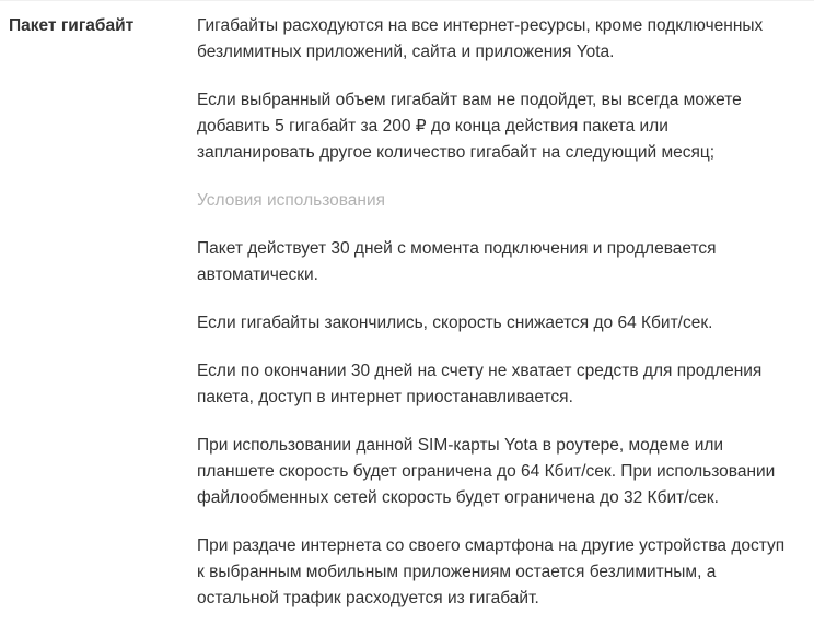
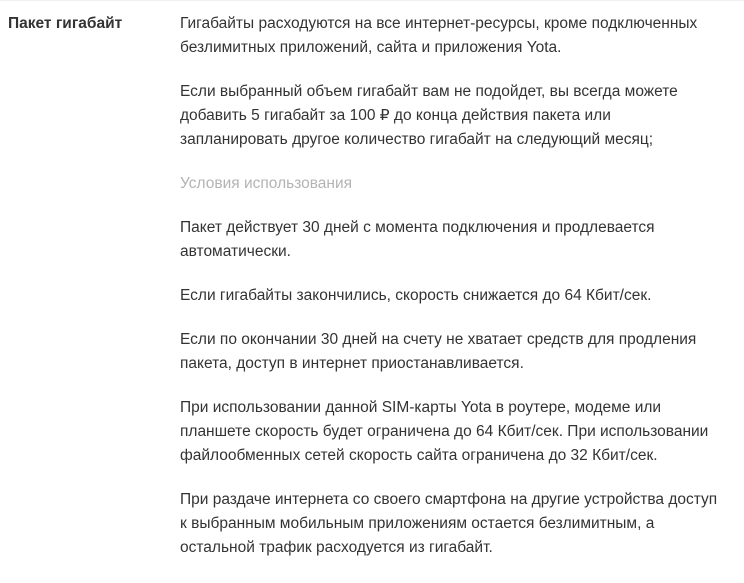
  Пакет гигабайт
  Гигабайты расходуются на все интернет-ресурсы, кроме подключенных безлимитных приложений, сайта и приложения Yota.
- Если выбранный объем гигабайт вам не подойдет, вы всегда можете добавить 5 гигабайт за 200 ₽ до конца действия пакета или запланировать другое количество гигабайт на следующий месяц;
+ Если выбранный объем гигабайт вам не подойдет, вы всегда можете добавить 5 гигабайт за 100 ₽ до конца действия пакета или запланировать другое количество гигабайт на следующий месяц;
  Условия использования
  Пакет действует 30 дней с момента подключения и продлевается автоматически.
  Если гигабайты закончились, скорость снижается до 64 Кбит/сек.
  Если по окончании 30 дней на счету не хватает средств для продления пакета, доступ в интернет приостанавливается.
- При использовании данной SIM-карты Yota в роутере, модеме или планшете скорость будет ограничена до 64 Кбит/сек. При использовании файлообменных сетей скорость будет ограничена до 32 Кбит/сек.
+ При использовании данной SIM-карты Yota в роутере, модеме или планшете скорость будет ограничена до 64 Кбит/сек. При использовании файлообменных сетей скорость сайта ограничена до 32 Кбит/сек.
  При раздаче интернета со своего смартфона на другие устройства доступ к выбранным мобильным приложениям остается безлимитным, а остальной трафик расходуется из гигабайт.
